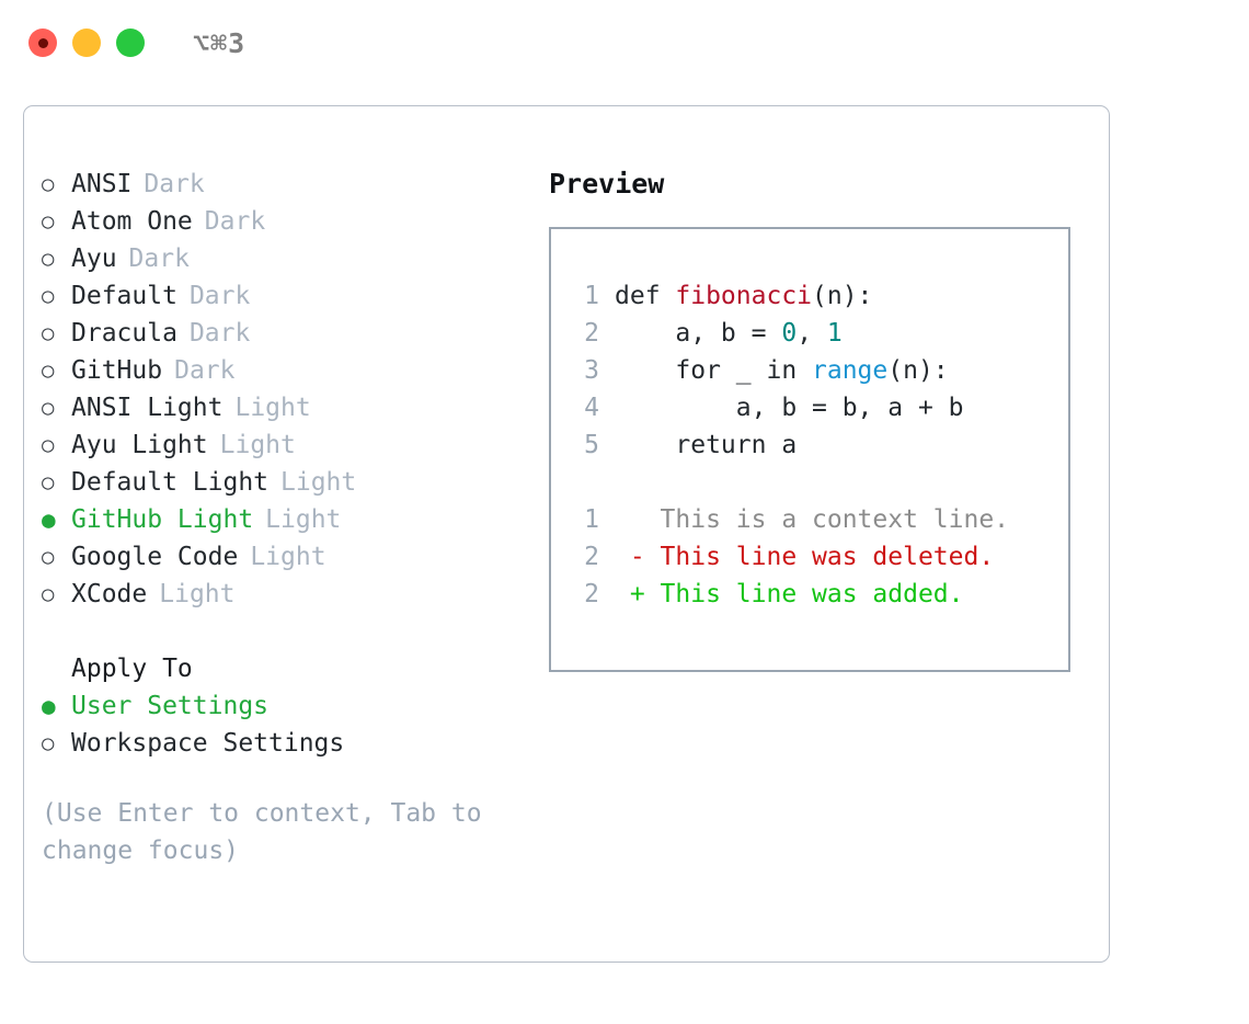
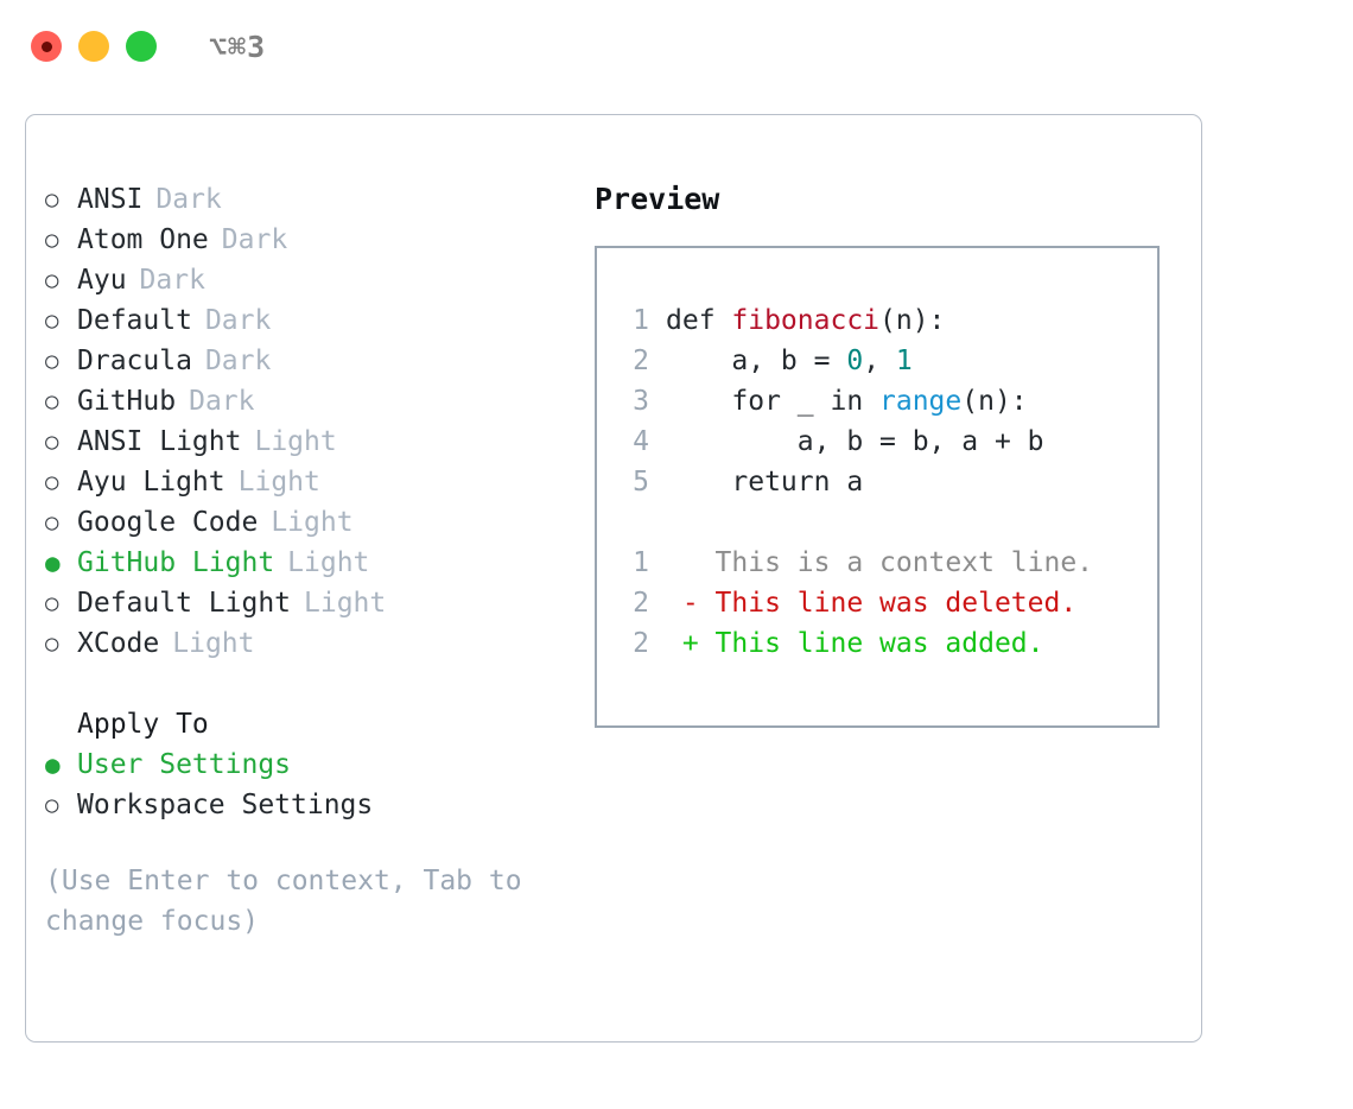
  ⌥⌘3
  ○
  ANSI
  Dark
  ○
  Atom One
  Dark
  ○
  Ayu
  Dark
  ○
  Default
  Dark
  ○
  Dracula
  Dark
  ○
  GitHub
  Dark
  ○
  ANSI Light
  Light
  ○
  Ayu Light
  Light
  ○
- Default Light
+ Google Code
  Light
  ●
  GitHub Light
  Light
  ○
- Google Code
+ Default Light
  Light
  ○
  XCode
  Light
  Apply To
  ●
  User Settings
  ○
  Workspace Settings
  (Use Enter to context, Tab to change focus)
  Preview
  1
  def fibonacci(n):
  2
  a, b = 0, 1
  3
  for _ in range(n):
  4
  a, b = b, a + b
  5
  return a
  1
  This is a context line.
  2
  - This line was deleted.
  2
  + This line was added.
